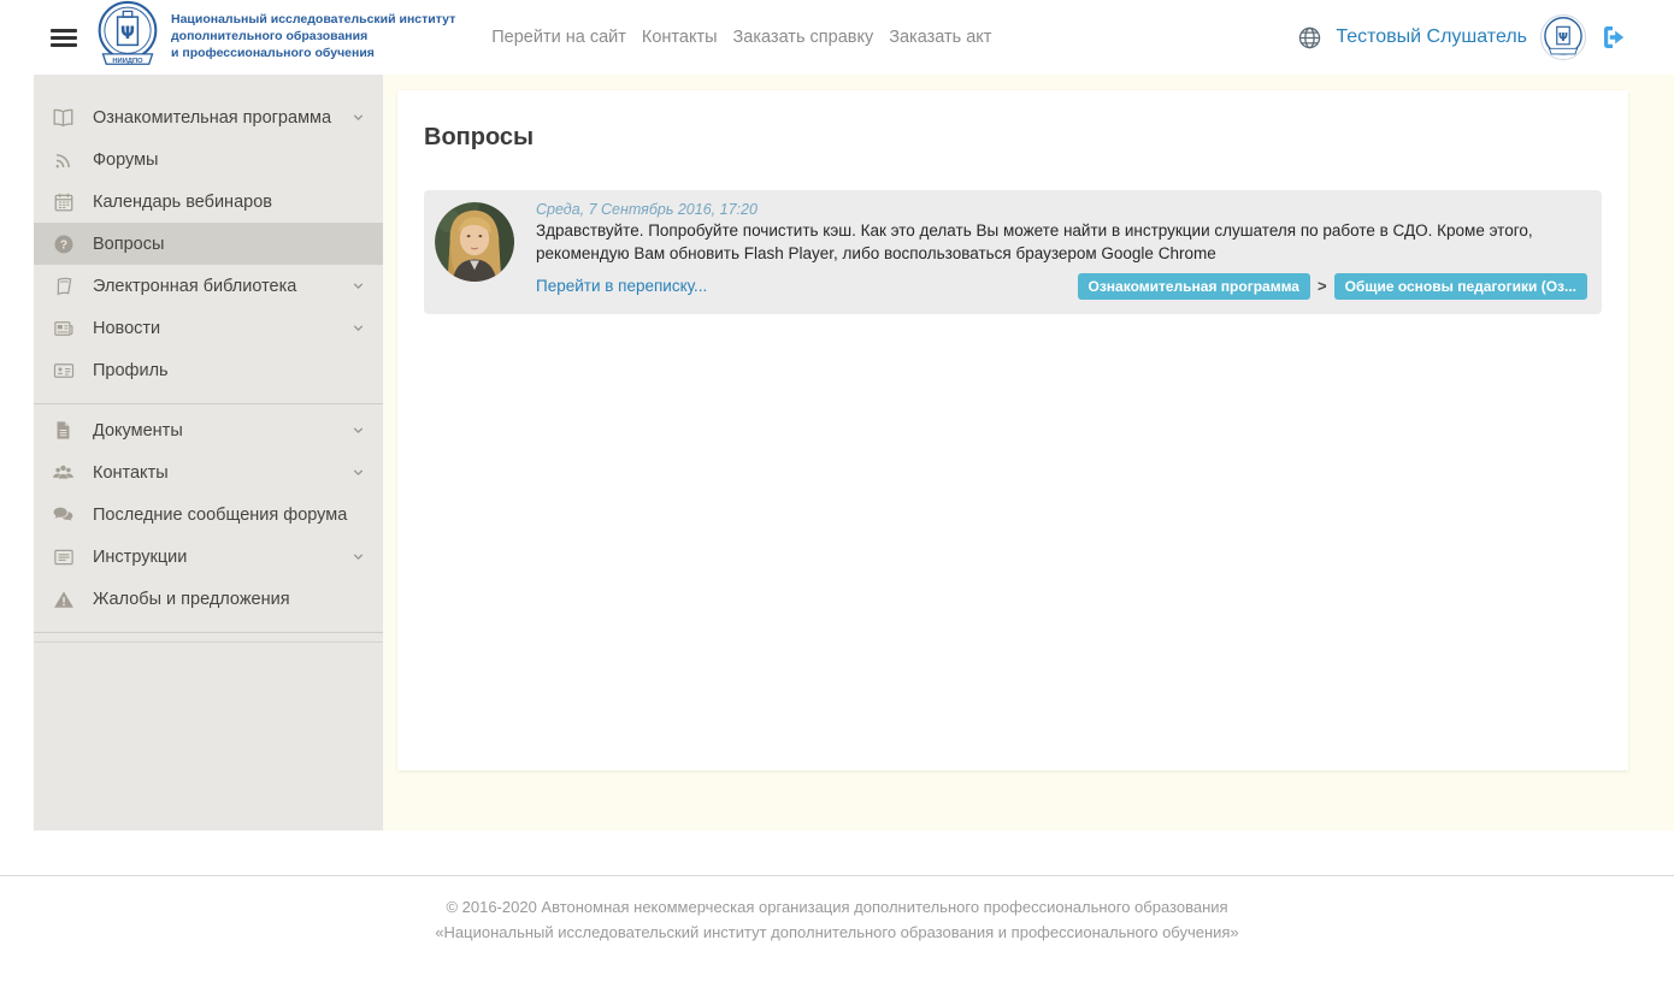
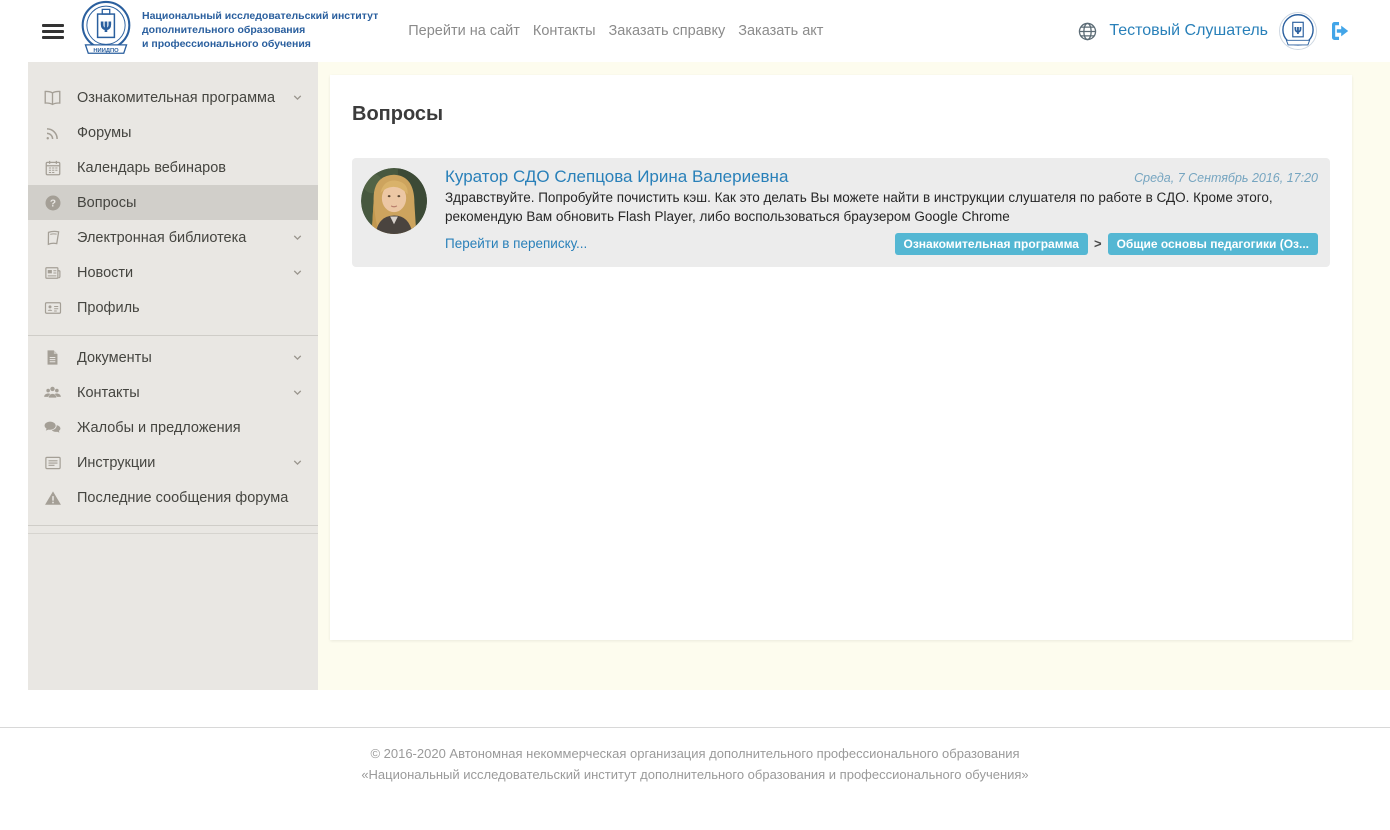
  Ψ
  Национальный исследовательский институт
  дополнительного образования
  и профессионального обучения
  Перейти на сайт
  Контакты
  Заказать справку
  Заказать акт
  Тестовый Слушатель
  Ψ
  Ознакомительная программа
  Форумы
  Календарь вебинаров
  ?
  Вопросы
  Электронная библиотека
  Новости
  Профиль
  Документы
  Контакты
- Последние сообщения форума
+ Жалобы и предложения
  Инструкции
- Жалобы и предложения
+ Последние сообщения форума
  Вопросы
+ Куратор СДО Слепцова Ирина Валериевна
  Среда, 7 Сентябрь 2016, 17:20
  Здравствуйте. Попробуйте почистить кэш. Как это делать Вы можете найти в инструкции слушателя по работе в СДО. Кроме этого, рекомендую Вам обновить Flash Player, либо воспользоваться браузером Google Chrome
  Перейти в переписку...
  Ознакомительная программа
  >
  Общие основы педагогики (Оз...
  © 2016-2020 Автономная некоммерческая организация дополнительного профессионального образования
  «Национальный исследовательский институт дополнительного образования и профессионального обучения»
